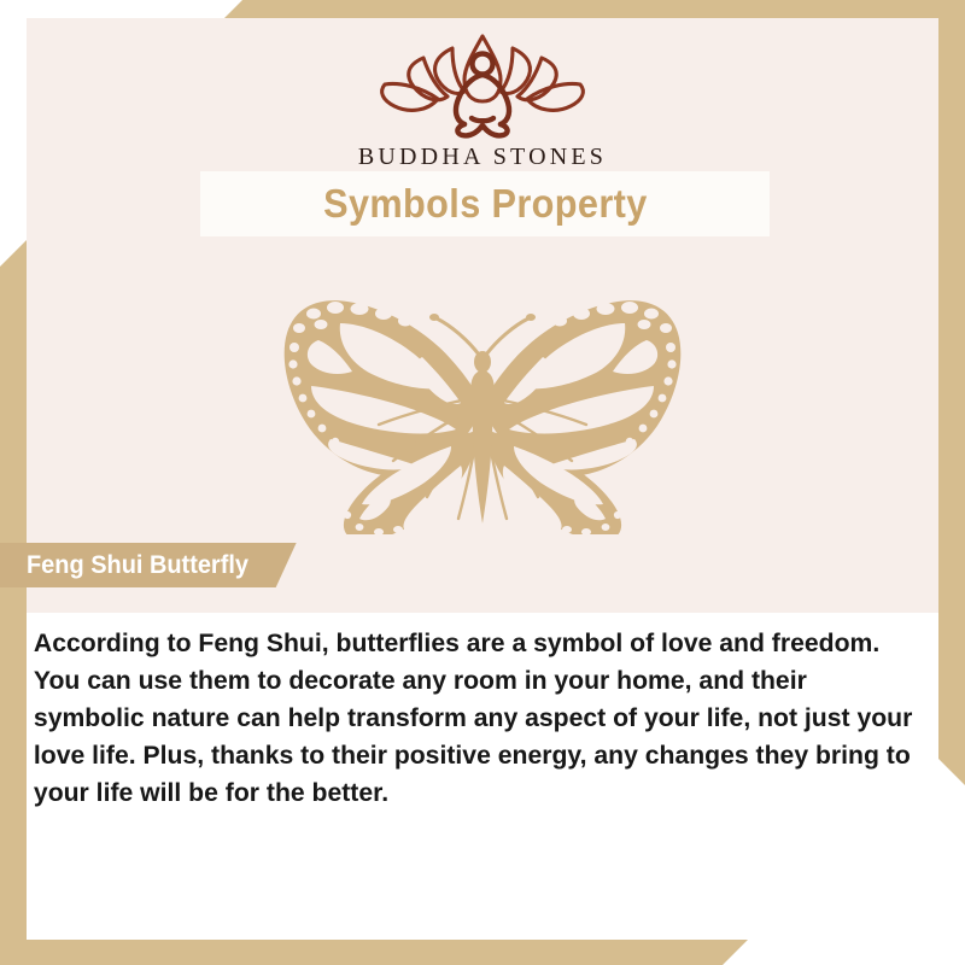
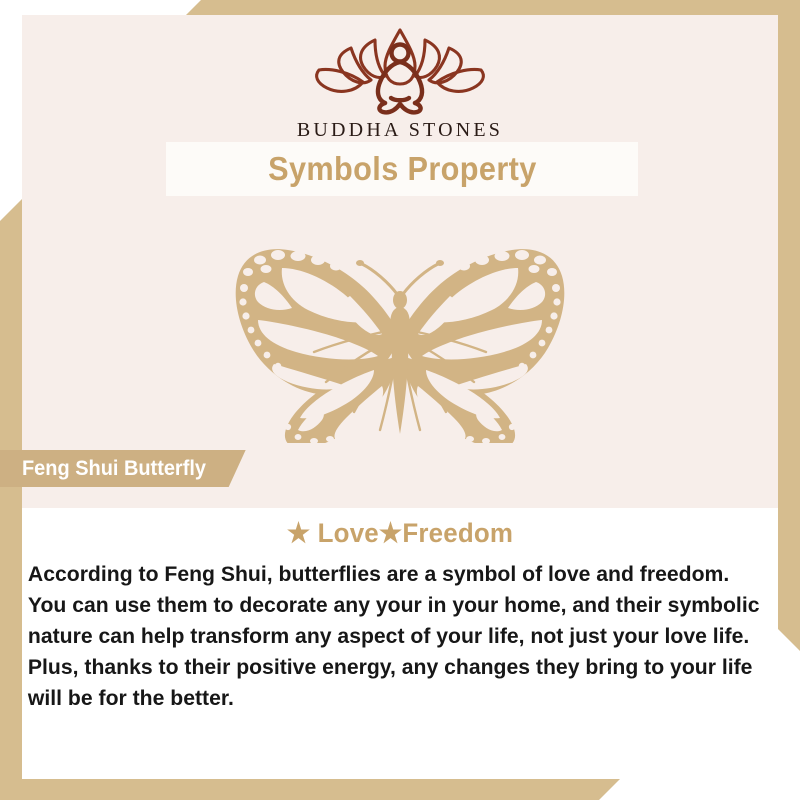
  BUDDHA STONES
  Symbols Property
  Feng Shui Butterfly
+ ★ Love★Freedom
- According to Feng Shui, butterflies are a symbol of love and freedom. You can use them to decorate any room in your home, and their symbolic nature can help transform any aspect of your life, not just your love life. Plus, thanks to their positive energy, any changes they bring to your life will be for the better.
+ According to Feng Shui, butterflies are a symbol of love and freedom. You can use them to decorate any your in your home, and their symbolic nature can help transform any aspect of your life, not just your love life. Plus, thanks to their positive energy, any changes they bring to your life will be for the better.
